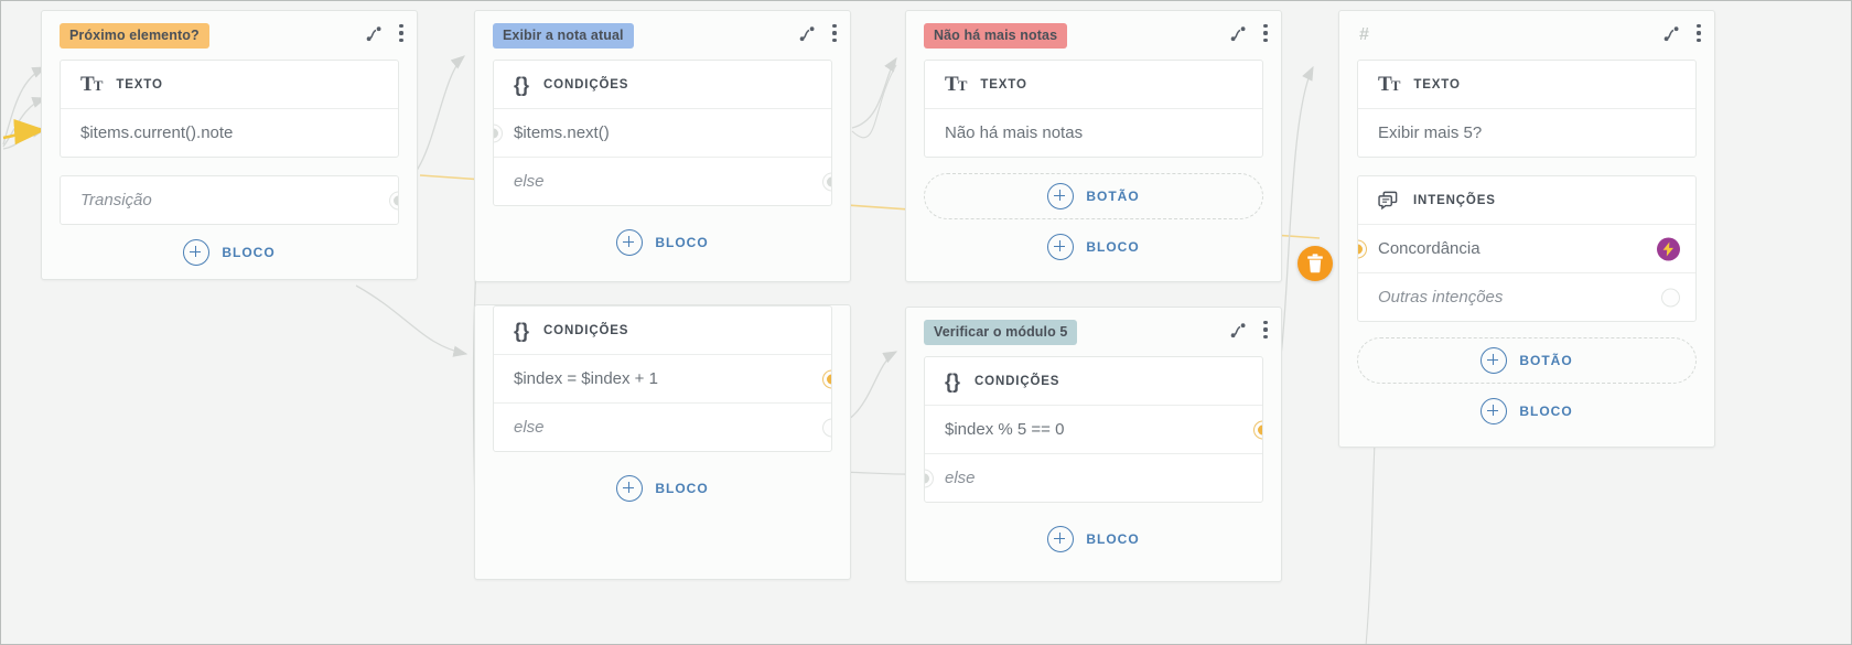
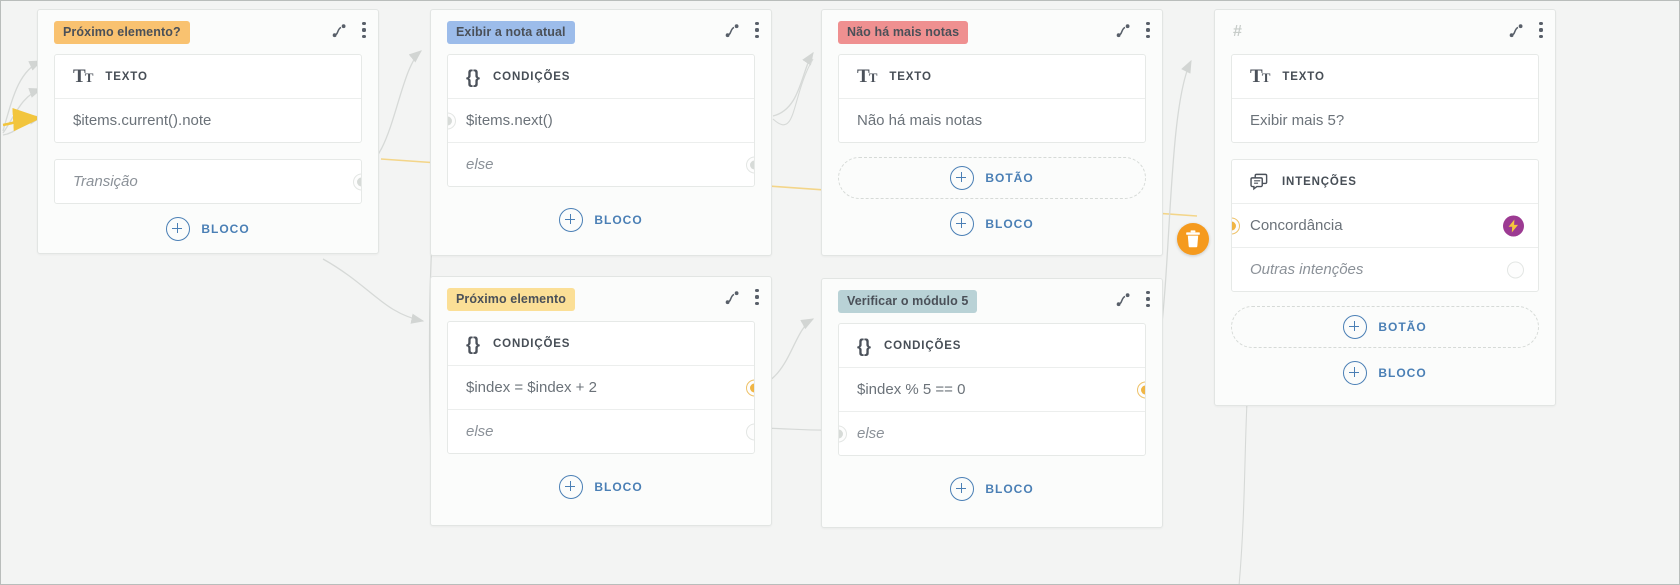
  Próximo elemento?
  TT
  TEXTO
  $items.current().note
  Transição
  BLOCO
  Exibir a nota atual
  {}
  CONDIÇÕES
  $items.next()
  else
  BLOCO
  Não há mais notas
  TT
  TEXTO
  Não há mais notas
  BOTÃO
  BLOCO
  #
  TT
  TEXTO
  Exibir mais 5?
  INTENÇÕES
  Concordância
  Outras intenções
  BOTÃO
  BLOCO
+ Próximo elemento
  {}
  CONDIÇÕES
- $index = $index + 1
+ $index = $index + 2
  else
  BLOCO
  Verificar o módulo 5
  {}
  CONDIÇÕES
  $index % 5 == 0
  else
  BLOCO
